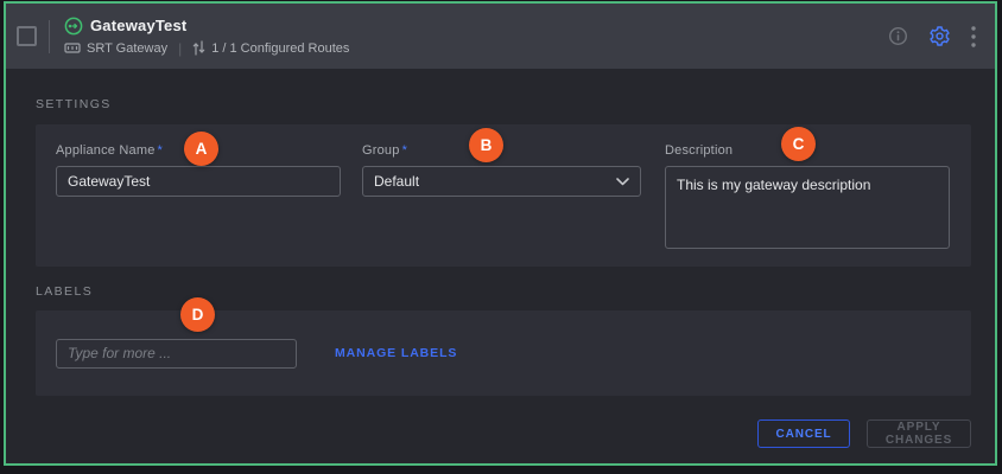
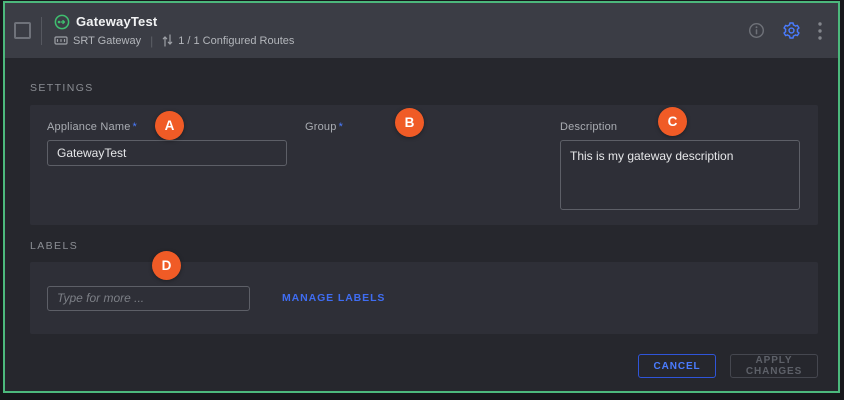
  GatewayTest
  SRT Gateway
  |
  1 / 1 Configured Routes
  SETTINGS
  Appliance Name *
  GatewayTest
  Group *
- Default
  Description
  This is my gateway description
  LABELS
  Type for more ...
  MANAGE LABELS
  CANCEL
  APPLY CHANGES
  A
  B
  C
  D
